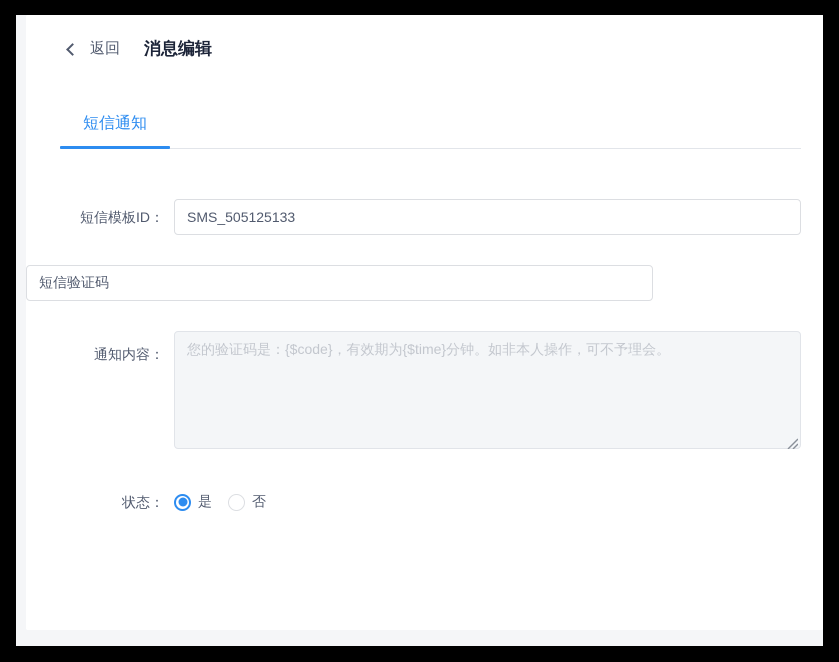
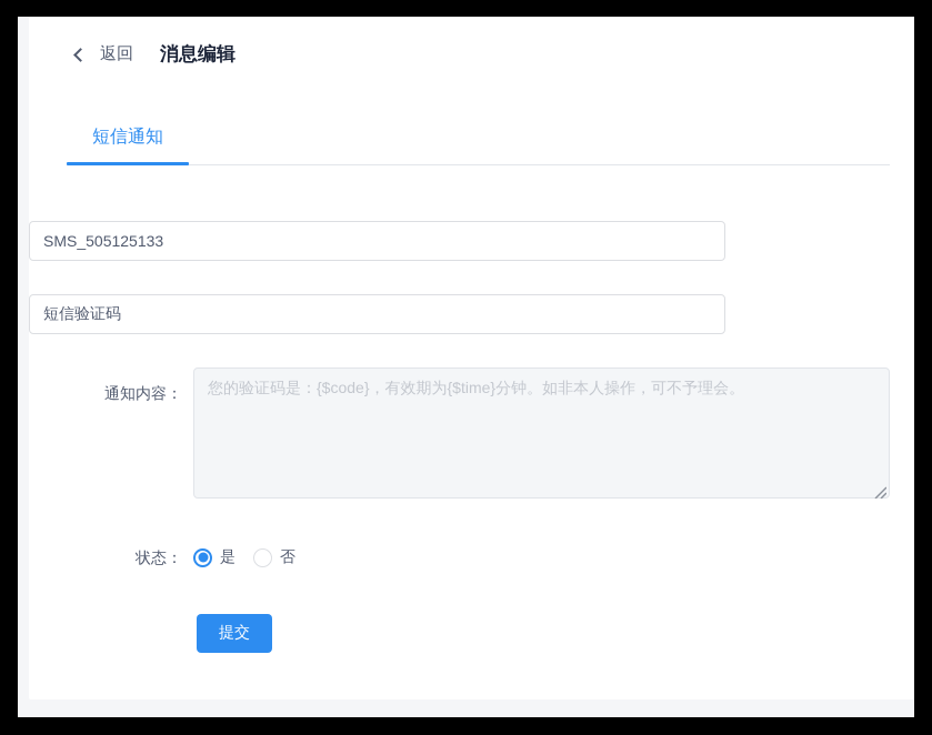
  返回
  消息编辑
  短信通知
- 短信模板ID：
  SMS_505125133
  短信验证码
  通知内容：
  您的验证码是：{$code}，有效期为{$time}分钟。如非本人操作，可不予理会。
  状态：
  是
  否
+ 提交
